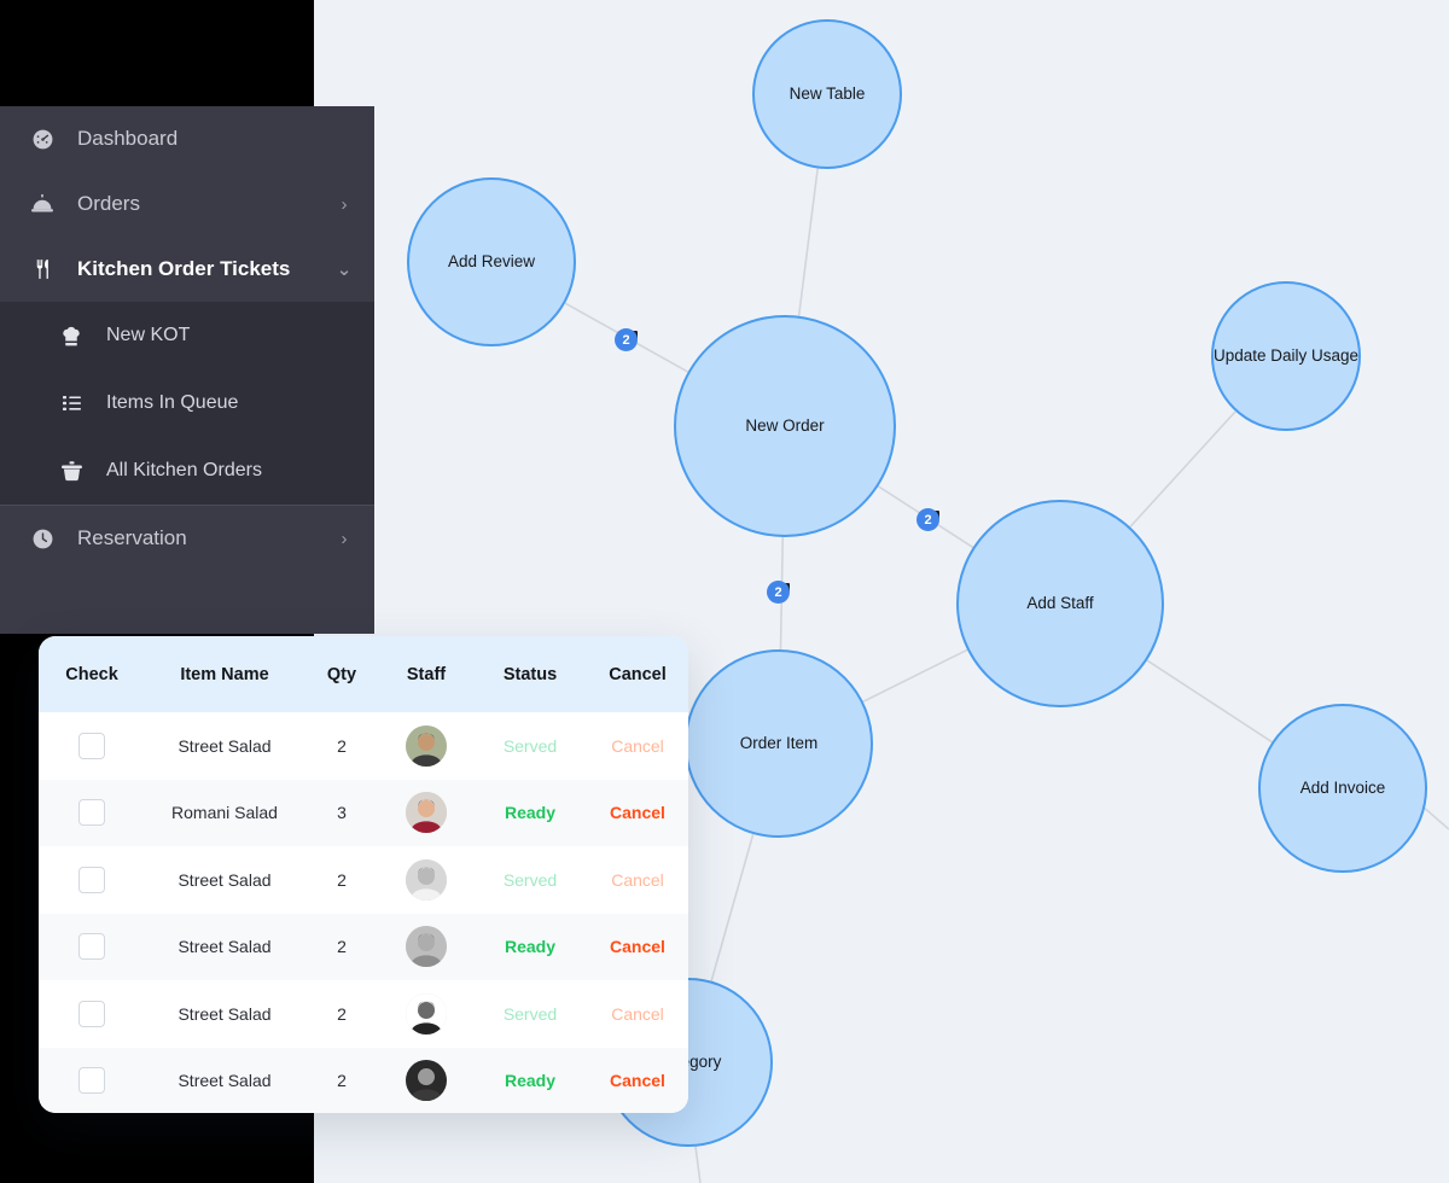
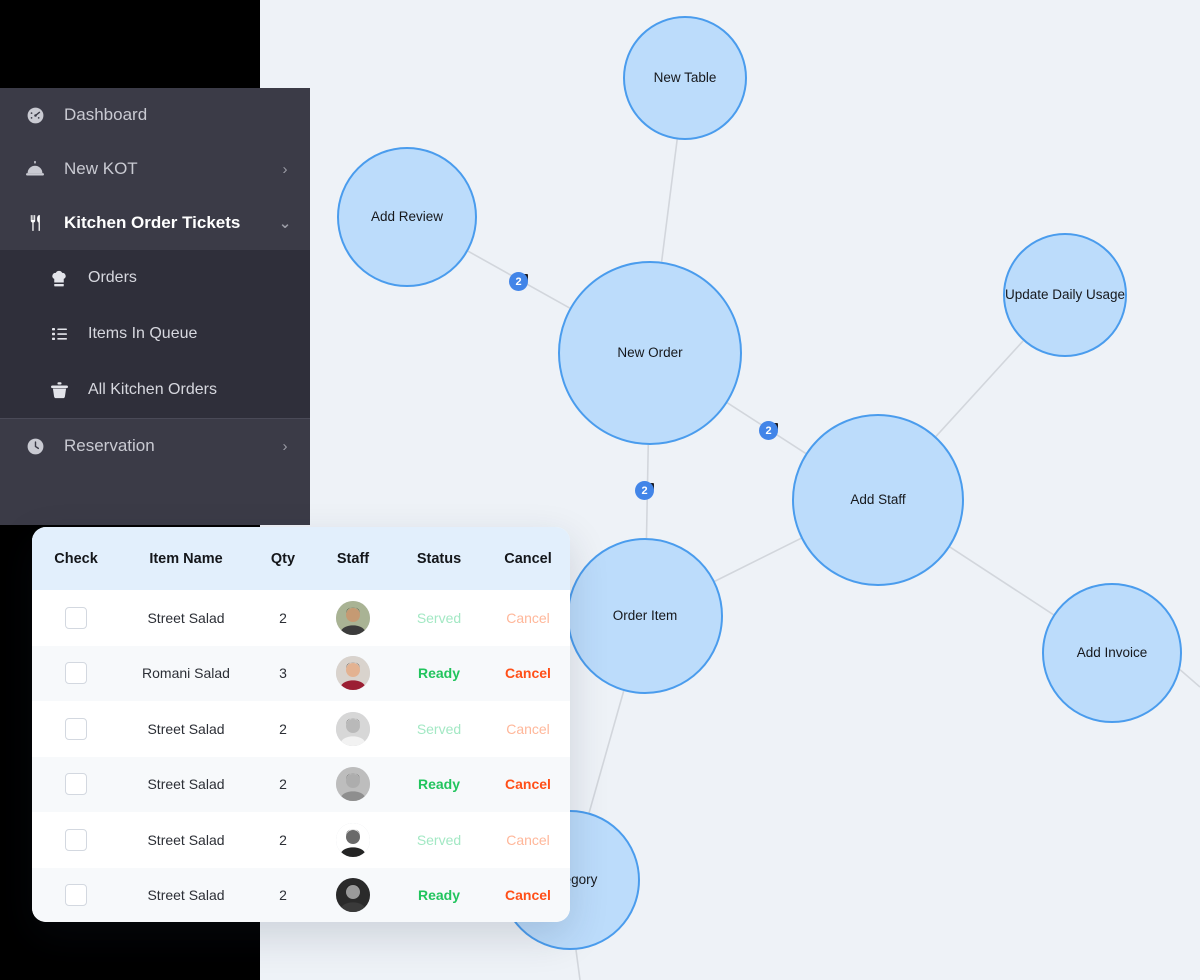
  New Table
  Add Review
  Update Daily Usage
  New Order
  Add Staff
  Add Invoice
  Order Item
  2
  2
  2
  Dashboard
- Orders
+ New KOT
  ›
  Kitchen Order Tickets
  ⌄
- New KOT
+ Orders
  Items In Queue
  All Kitchen Orders
  Reservation
  ›
  Check	Item Name	Qty	Staff	Status	Cancel
  	Street Salad	2		Served	Cancel
  	Romani Salad	3		Ready	Cancel
  	Street Salad	2		Served	Cancel
  	Street Salad	2		Ready	Cancel
  	Street Salad	2		Served	Cancel
  	Street Salad	2		Ready	Cancel
